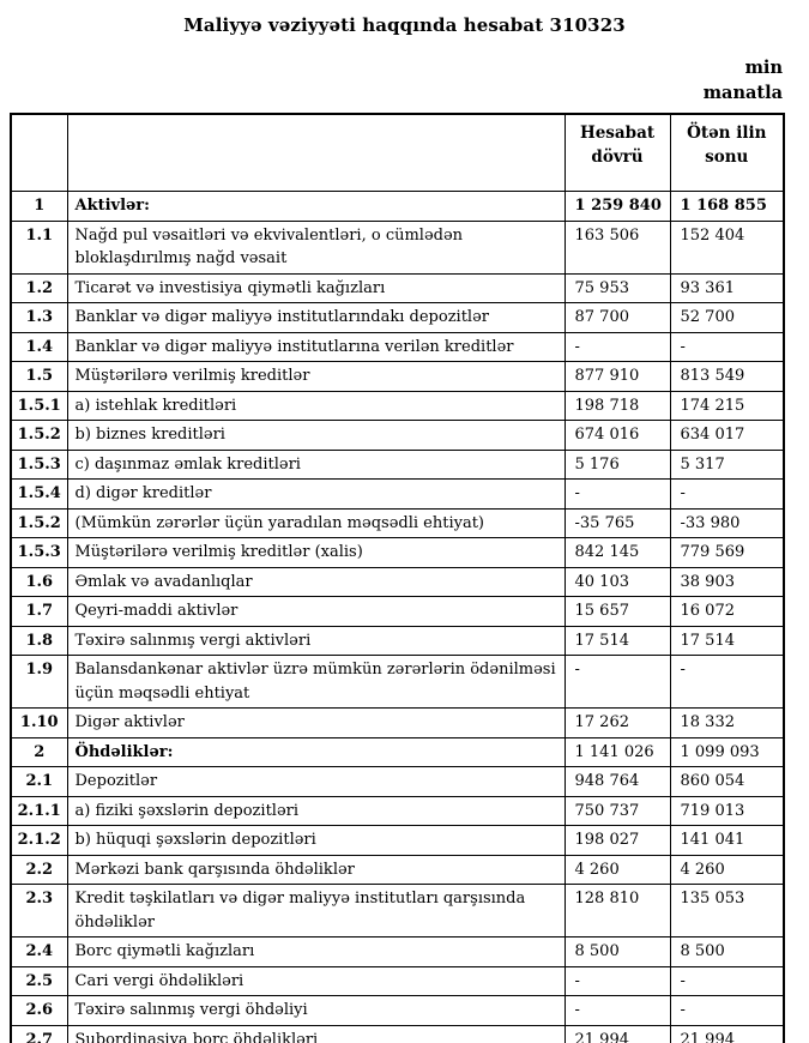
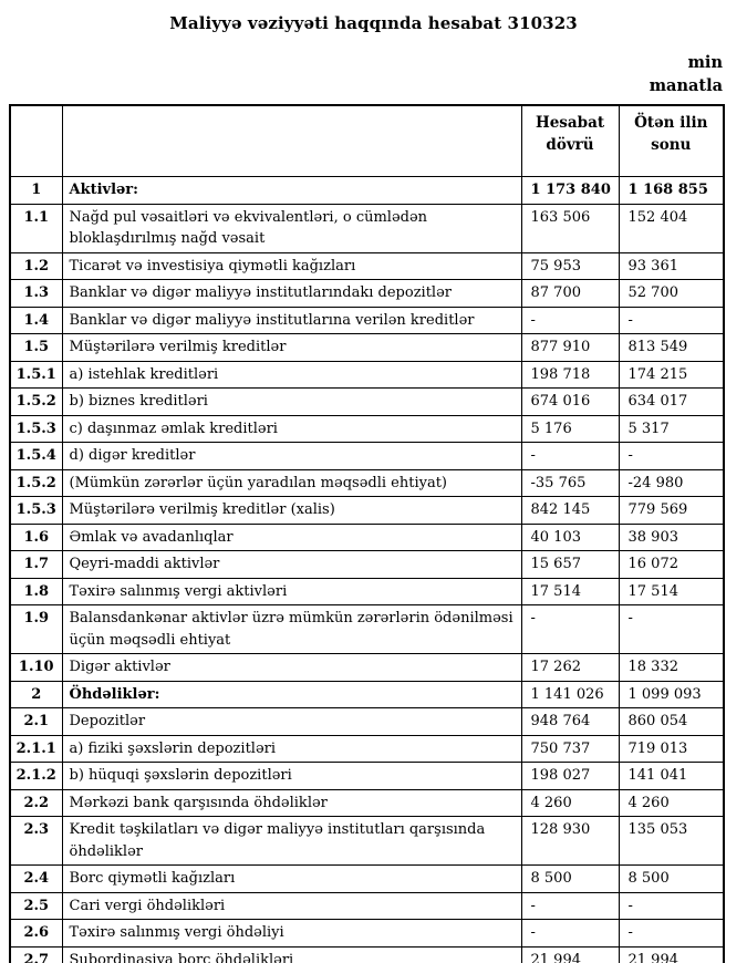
  Maliyyə vəziyyəti haqqında hesabat 310323
  min
  manatla
  		Hesabat dövrü	Ötən ilin sonu
- 1	Aktivlər:	1 259 840	1 168 855
+ 1	Aktivlər:	1 173 840	1 168 855
  1.1	Nağd pul vəsaitləri və ekvivalentləri, o cümlədən bloklaşdırılmış nağd vəsait	163 506	152 404
  1.2	Ticarət və investisiya qiymətli kağızları	75 953	93 361
  1.3	Banklar və digər maliyyə institutlarındakı depozitlər	87 700	52 700
  1.4	Banklar və digər maliyyə institutlarına verilən kreditlər	-	-
  1.5	Müştərilərə verilmiş kreditlər	877 910	813 549
  1.5.1	a) istehlak kreditləri	198 718	174 215
  1.5.2	b) biznes kreditləri	674 016	634 017
  1.5.3	c) daşınmaz əmlak kreditləri	5 176	5 317
  1.5.4	d) digər kreditlər	-	-
- 1.5.2	(Mümkün zərərlər üçün yaradılan məqsədli ehtiyat)	-35 765	-33 980
+ 1.5.2	(Mümkün zərərlər üçün yaradılan məqsədli ehtiyat)	-35 765	-24 980
  1.5.3	Müştərilərə verilmiş kreditlər (xalis)	842 145	779 569
  1.6	Əmlak və avadanlıqlar	40 103	38 903
  1.7	Qeyri-maddi aktivlər	15 657	16 072
  1.8	Təxirə salınmış vergi aktivləri	17 514	17 514
  1.9	Balansdankənar aktivlər üzrə mümkün zərərlərin ödənilməsi üçün məqsədli ehtiyat	-	-
  1.10	Digər aktivlər	17 262	18 332
  2	Öhdəliklər:	1 141 026	1 099 093
  2.1	Depozitlər	948 764	860 054
  2.1.1	a) fiziki şəxslərin depozitləri	750 737	719 013
  2.1.2	b) hüquqi şəxslərin depozitləri	198 027	141 041
  2.2	Mərkəzi bank qarşısında öhdəliklər	4 260	4 260
- 2.3	Kredit təşkilatları və digər maliyyə institutları qarşısında öhdəliklər	128 810	135 053
+ 2.3	Kredit təşkilatları və digər maliyyə institutları qarşısında öhdəliklər	128 930	135 053
  2.4	Borc qiymətli kağızları	8 500	8 500
  2.5	Cari vergi öhdəlikləri	-	-
  2.6	Təxirə salınmış vergi öhdəliyi	-	-
  2.7	Subordinasiya borc öhdəlikləri	21 994	21 994
